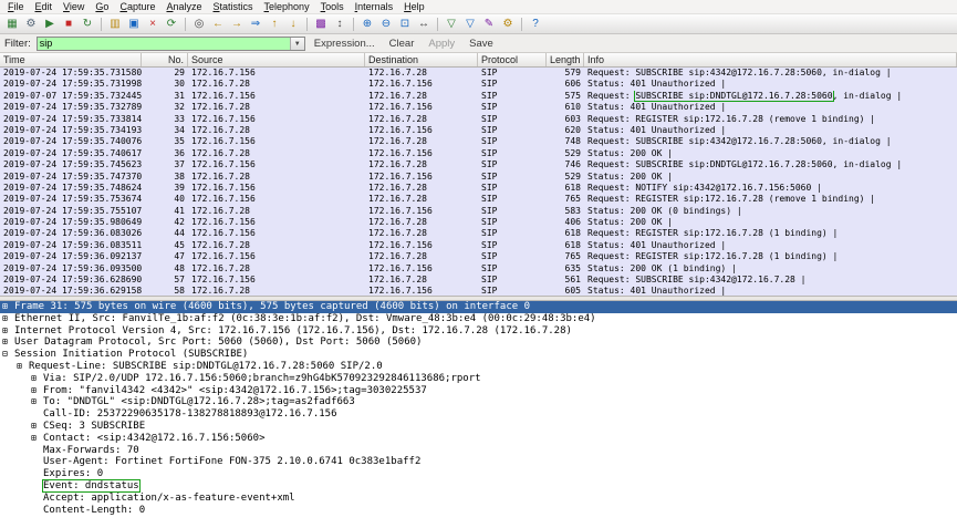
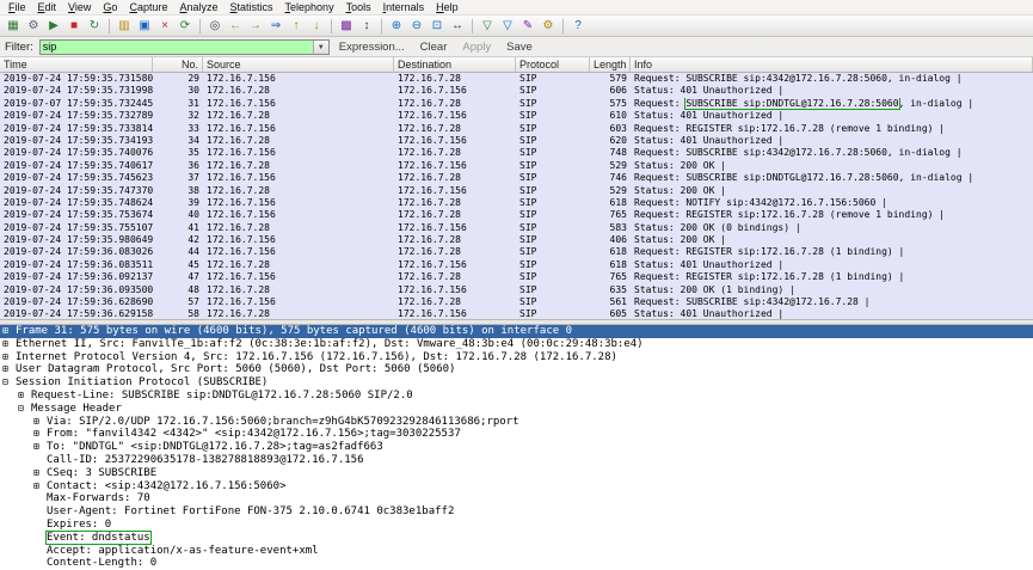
  File
  Edit
  View
  Go
  Capture
  Analyze
  Statistics
  Telephony
  Tools
  Internals
  Help
  ▦
  ⚙
  ▶
  ■
  ↻
  ▥
  ▣
  ×
  ⟳
  ◎
  ←
  →
  ⇒
  ↑
  ↓
  ▩
  ↕
  ⊕
  ⊖
  ⊡
  ↔
  ▽
  ▽
  ✎
  ⚙
  ?
  Filter:
  sip
  Expression...
  Clear
  Apply
  Save
  Time
  No.
  Source
  Destination
  Protocol
  Length
  Info
  2019-07-24 17:59:35.731580
  29
  172.16.7.156
  172.16.7.28
  SIP
  579
  Request: SUBSCRIBE sip:4342@172.16.7.28:5060, in-dialog |
  2019-07-24 17:59:35.731998
  30
  172.16.7.28
  172.16.7.156
  SIP
  606
  Status: 401 Unauthorized |
  2019-07-07 17:59:35.732445
  31
  172.16.7.156
  172.16.7.28
  SIP
  575
  Request: SUBSCRIBE sip:DNDTGL@172.16.7.28:5060, in-dialog |
  2019-07-24 17:59:35.732789
  32
  172.16.7.28
  172.16.7.156
  SIP
  610
  Status: 401 Unauthorized |
  2019-07-24 17:59:35.733814
  33
  172.16.7.156
  172.16.7.28
  SIP
  603
  Request: REGISTER sip:172.16.7.28 (remove 1 binding) |
  2019-07-24 17:59:35.734193
  34
  172.16.7.28
  172.16.7.156
  SIP
  620
  Status: 401 Unauthorized |
  2019-07-24 17:59:35.740076
  35
  172.16.7.156
  172.16.7.28
  SIP
  748
  Request: SUBSCRIBE sip:4342@172.16.7.28:5060, in-dialog |
  2019-07-24 17:59:35.740617
  36
  172.16.7.28
  172.16.7.156
  SIP
  529
  Status: 200 OK |
  2019-07-24 17:59:35.745623
  37
  172.16.7.156
  172.16.7.28
  SIP
  746
  Request: SUBSCRIBE sip:DNDTGL@172.16.7.28:5060, in-dialog |
  2019-07-24 17:59:35.747370
  38
  172.16.7.28
  172.16.7.156
  SIP
  529
  Status: 200 OK |
  2019-07-24 17:59:35.748624
  39
  172.16.7.156
  172.16.7.28
  SIP
  618
  Request: NOTIFY sip:4342@172.16.7.156:5060 |
  2019-07-24 17:59:35.753674
  40
  172.16.7.156
  172.16.7.28
  SIP
  765
  Request: REGISTER sip:172.16.7.28 (remove 1 binding) |
  2019-07-24 17:59:35.755107
  41
  172.16.7.28
  172.16.7.156
  SIP
  583
  Status: 200 OK (0 bindings) |
  2019-07-24 17:59:35.980649
  42
  172.16.7.156
  172.16.7.28
  SIP
  406
  Status: 200 OK |
  2019-07-24 17:59:36.083026
  44
  172.16.7.156
  172.16.7.28
  SIP
  618
  Request: REGISTER sip:172.16.7.28 (1 binding) |
  2019-07-24 17:59:36.083511
  45
  172.16.7.28
  172.16.7.156
  SIP
  618
  Status: 401 Unauthorized |
  2019-07-24 17:59:36.092137
  47
  172.16.7.156
  172.16.7.28
  SIP
  765
  Request: REGISTER sip:172.16.7.28 (1 binding) |
  2019-07-24 17:59:36.093500
  48
  172.16.7.28
  172.16.7.156
  SIP
  635
  Status: 200 OK (1 binding) |
  2019-07-24 17:59:36.628690
  57
  172.16.7.156
  172.16.7.28
  SIP
  561
  Request: SUBSCRIBE sip:4342@172.16.7.28 |
  2019-07-24 17:59:36.629158
  58
  172.16.7.28
  172.16.7.156
  SIP
  605
  Status: 401 Unauthorized |
  ⊞ Frame 31: 575 bytes on wire (4600 bits), 575 bytes captured (4600 bits) on interface 0
  ⊞ Ethernet II, Src: FanvilTe_1b:af:f2 (0c:38:3e:1b:af:f2), Dst: Vmware_48:3b:e4 (00:0c:29:48:3b:e4)
  ⊞ Internet Protocol Version 4, Src: 172.16.7.156 (172.16.7.156), Dst: 172.16.7.28 (172.16.7.28)
  ⊞ User Datagram Protocol, Src Port: 5060 (5060), Dst Port: 5060 (5060)
  ⊟ Session Initiation Protocol (SUBSCRIBE)
  ⊞ Request-Line: SUBSCRIBE sip:DNDTGL@172.16.7.28:5060 SIP/2.0
+ ⊟ Message Header
  ⊞ Via: SIP/2.0/UDP 172.16.7.156:5060;branch=z9hG4bK570923292846113686;rport
  ⊞ From: "fanvil4342 <4342>" <sip:4342@172.16.7.156>;tag=3030225537
  ⊞ To: "DNDTGL" <sip:DNDTGL@172.16.7.28>;tag=as2fadf663
  Call-ID: 25372290635178-138278818893@172.16.7.156
  ⊞ CSeq: 3 SUBSCRIBE
  ⊞ Contact: <sip:4342@172.16.7.156:5060>
  Max-Forwards: 70
  User-Agent: Fortinet FortiFone FON-375 2.10.0.6741 0c383e1baff2
  Expires: 0
  Event: dndstatus
  Accept: application/x-as-feature-event+xml
  Content-Length: 0
